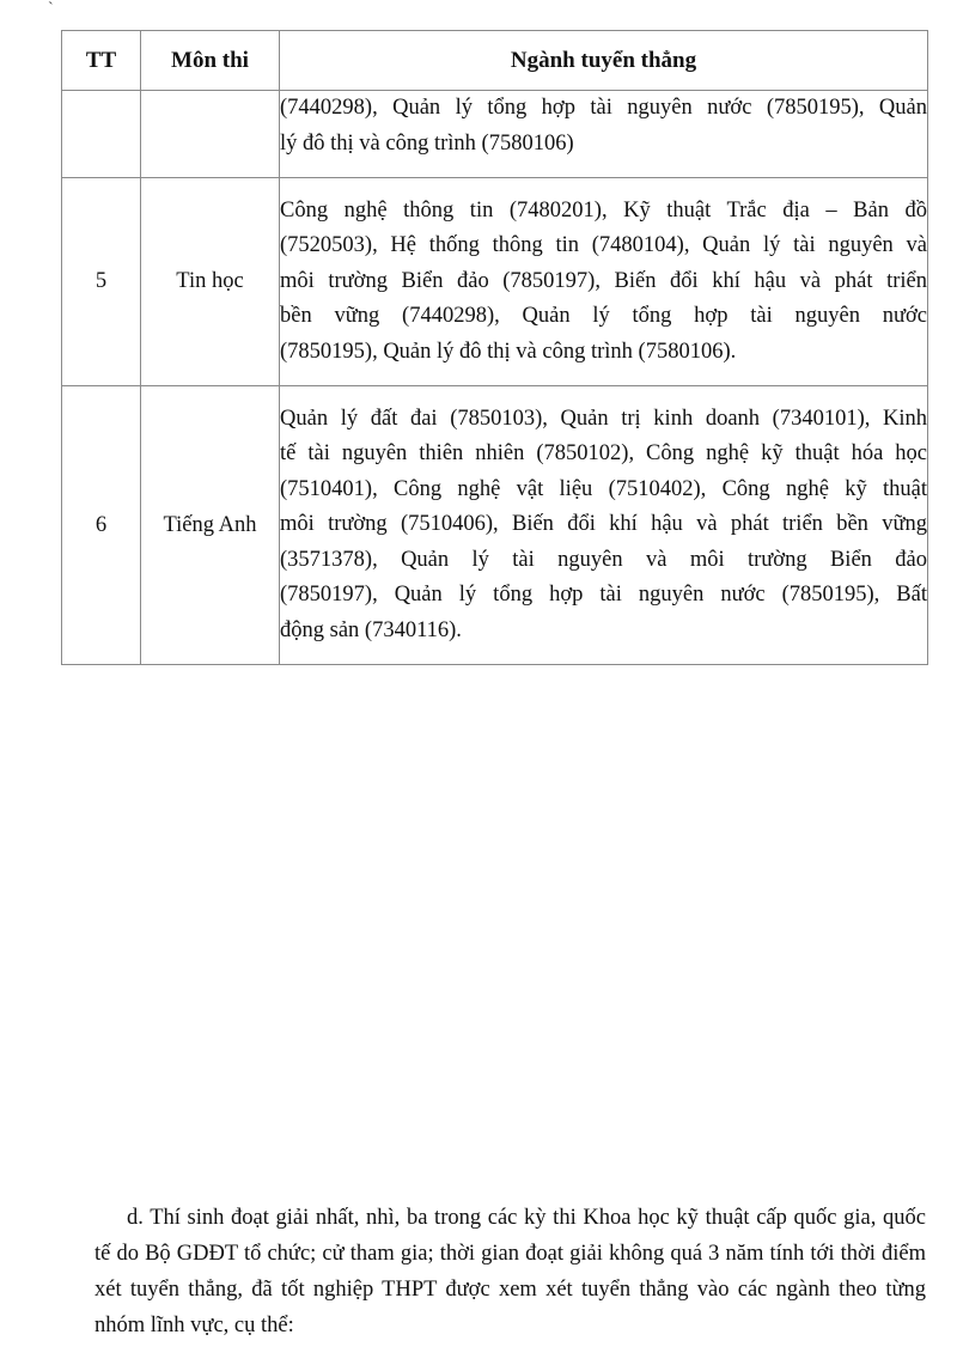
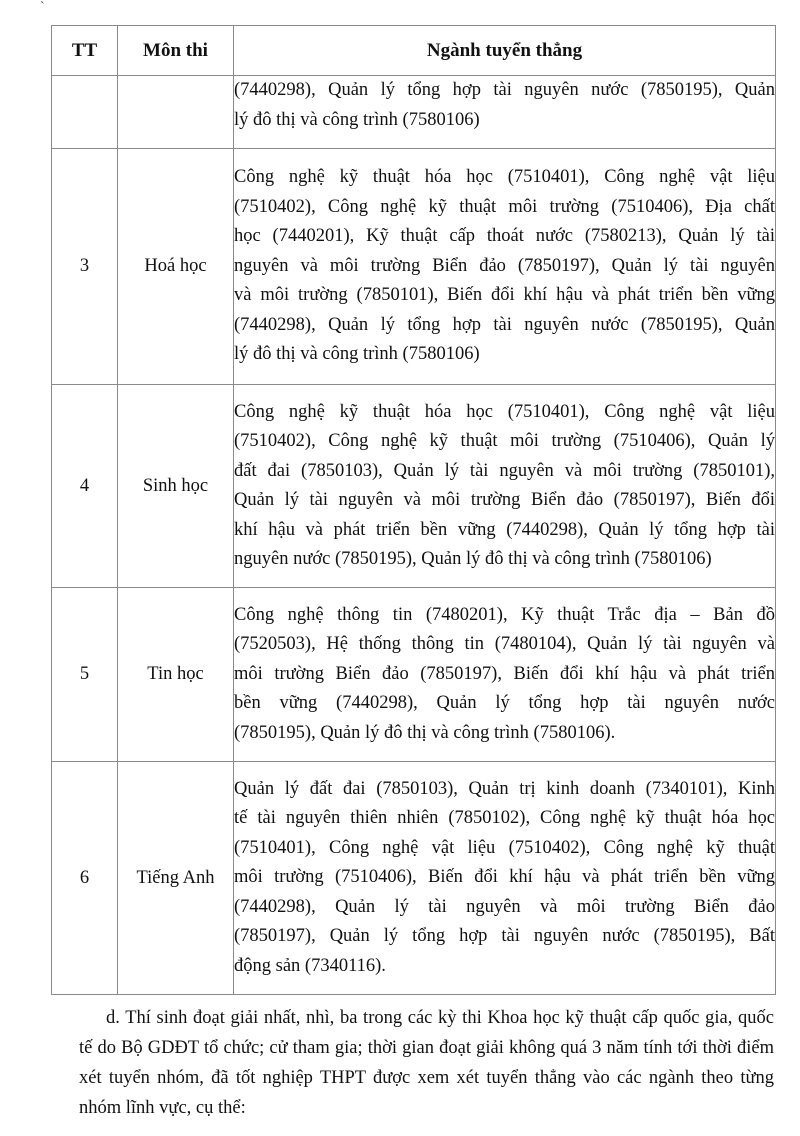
  `
  TT	Môn thi	Ngành tuyển thẳng
  		(7440298), Quản lý tổng hợp tài nguyên nước (7850195), Quản lý đô thị và công trình (7580106)
+ 3	Hoá học	Công nghệ kỹ thuật hóa học (7510401), Công nghệ vật liệu (7510402), Công nghệ kỹ thuật môi trường (7510406), Địa chất học (7440201), Kỹ thuật cấp thoát nước (7580213), Quản lý tài nguyên và môi trường Biển đảo (7850197), Quản lý tài nguyên và môi trường (7850101), Biến đổi khí hậu và phát triển bền vững (7440298), Quản lý tổng hợp tài nguyên nước (7850195), Quản lý đô thị và công trình (7580106)
+ 4	Sinh học	Công nghệ kỹ thuật hóa học (7510401), Công nghệ vật liệu (7510402), Công nghệ kỹ thuật môi trường (7510406), Quản lý đất đai (7850103), Quản lý tài nguyên và môi trường (7850101), Quản lý tài nguyên và môi trường Biển đảo (7850197), Biến đổi khí hậu và phát triển bền vững (7440298), Quản lý tổng hợp tài nguyên nước (7850195), Quản lý đô thị và công trình (7580106)
  5	Tin học	Công nghệ thông tin (7480201), Kỹ thuật Trắc địa – Bản đồ (7520503), Hệ thống thông tin (7480104), Quản lý tài nguyên và môi trường Biển đảo (7850197), Biến đổi khí hậu và phát triển bền vững (7440298), Quản lý tổng hợp tài nguyên nước (7850195), Quản lý đô thị và công trình (7580106).
- 6	Tiếng Anh	Quản lý đất đai (7850103), Quản trị kinh doanh (7340101), Kinh tế tài nguyên thiên nhiên (7850102), Công nghệ kỹ thuật hóa học (7510401), Công nghệ vật liệu (7510402), Công nghệ kỹ thuật môi trường (7510406), Biến đổi khí hậu và phát triển bền vững (3571378), Quản lý tài nguyên và môi trường Biển đảo (7850197), Quản lý tổng hợp tài nguyên nước (7850195), Bất động sản (7340116).
+ 6	Tiếng Anh	Quản lý đất đai (7850103), Quản trị kinh doanh (7340101), Kinh tế tài nguyên thiên nhiên (7850102), Công nghệ kỹ thuật hóa học (7510401), Công nghệ vật liệu (7510402), Công nghệ kỹ thuật môi trường (7510406), Biến đổi khí hậu và phát triển bền vững (7440298), Quản lý tài nguyên và môi trường Biển đảo (7850197), Quản lý tổng hợp tài nguyên nước (7850195), Bất động sản (7340116).
  d. Thí sinh đoạt giải nhất, nhì, ba trong các kỳ thi Khoa học kỹ thuật cấp quốc gia, quốc
  tế do Bộ GDĐT tổ chức; cử tham gia; thời gian đoạt giải không quá 3 năm tính tới thời điểm
- xét tuyển thẳng, đã tốt nghiệp THPT được xem xét tuyển thẳng vào các ngành theo từng
+ xét tuyển nhóm, đã tốt nghiệp THPT được xem xét tuyển thẳng vào các ngành theo từng
  nhóm lĩnh vực, cụ thể:
